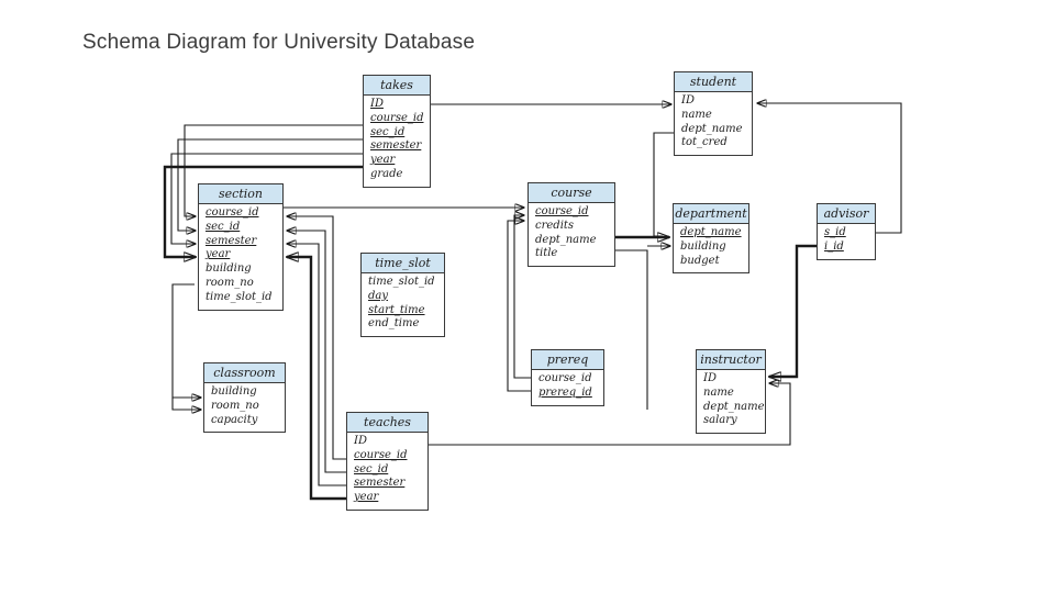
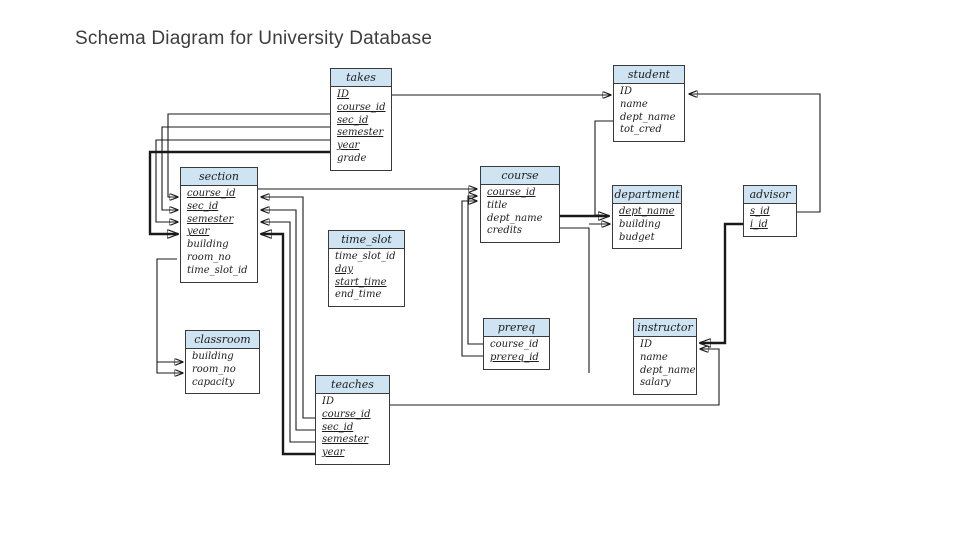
  Schema Diagram for University Database
  takes
  ID
  course_id
  sec_id
  semester
  year
  grade
  student
  ID
  name
  dept_name
  tot_cred
  section
  course_id
  sec_id
  semester
  year
  building
  room_no
  time_slot_id
  course
  course_id
- credits
+ title
  dept_name
- title
+ credits
  department
  dept_name
  building
  budget
  advisor
  s_id
  i_id
  time_slot
  time_slot_id
  day
  start_time
  end_time
  prereq
  course_id
  prereq_id
  classroom
  building
  room_no
  capacity
  instructor
  ID
  name
  dept_name
  salary
  teaches
  ID
  course_id
  sec_id
  semester
  year
